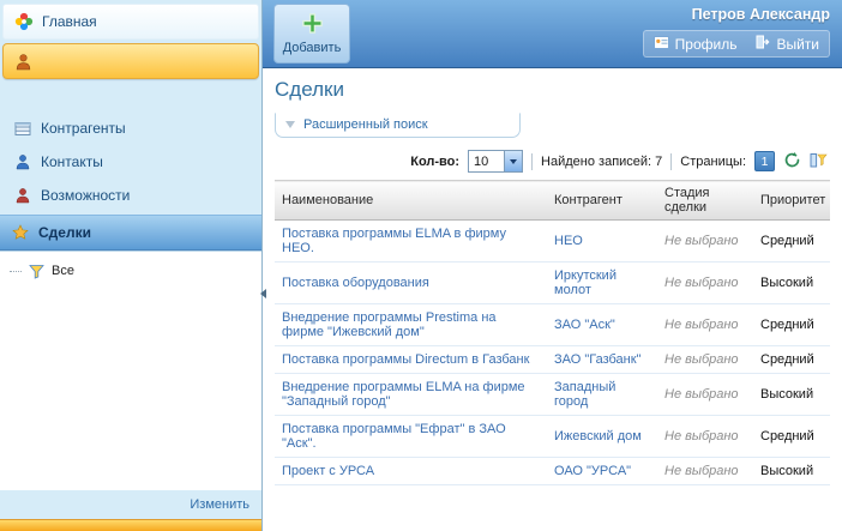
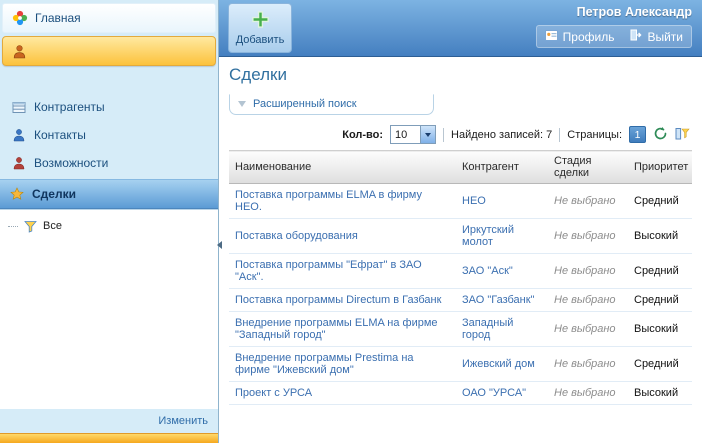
  Главная
  Контрагенты
  Контакты
  Возможности
  Сделки
  Все
  Изменить
  Добавить
  Петров Александр
  Профиль
  Выйти
  Сделки
  Расширенный поиск
  Кол-во:
  10
  Найдено записей: 7
  Страницы:
  1
  Наименование	Контрагент	Стадия сделки	Приоритет
  Поставка программы ELMA в фирму НЕО.	НЕО	Не выбрано	Средний
  Поставка оборудования	Иркутский молот	Не выбрано	Высокий
- Внедрение программы Prestima на фирме "Ижевский дом"	ЗАО "Аск"	Не выбрано	Средний
+ Поставка программы "Ефрат" в ЗАО "Аск".	ЗАО "Аск"	Не выбрано	Средний
  Поставка программы Directum в Газбанк	ЗАО "Газбанк"	Не выбрано	Средний
  Внедрение программы ELMA на фирме "Западный город"	Западный город	Не выбрано	Высокий
- Поставка программы "Ефрат" в ЗАО "Аск".	Ижевский дом	Не выбрано	Средний
+ Внедрение программы Prestima на фирме "Ижевский дом"	Ижевский дом	Не выбрано	Средний
  Проект с УРСА	ОАО "УРСА"	Не выбрано	Высокий
